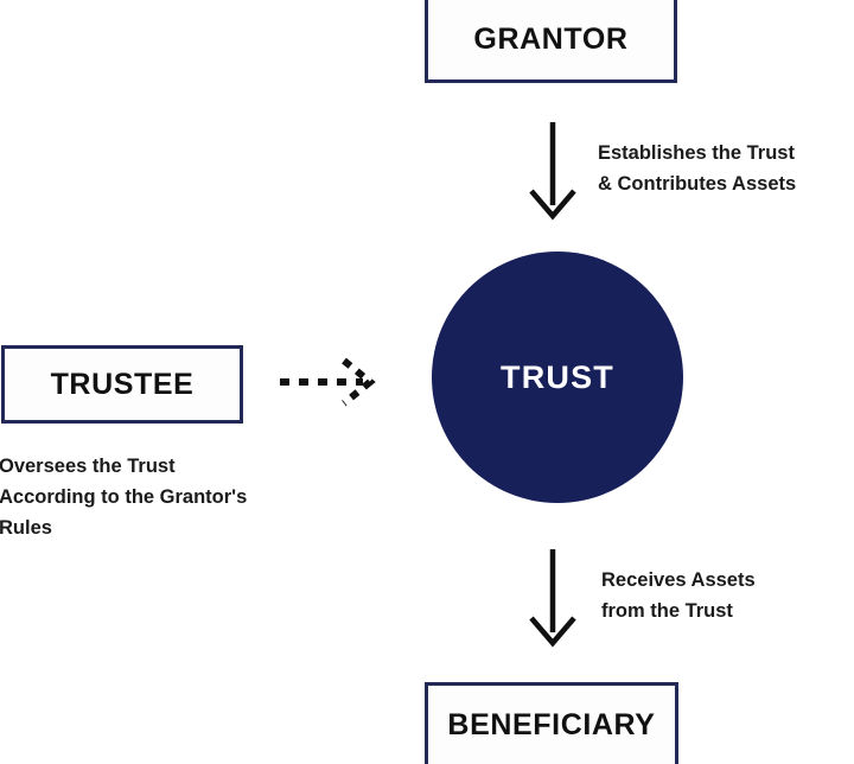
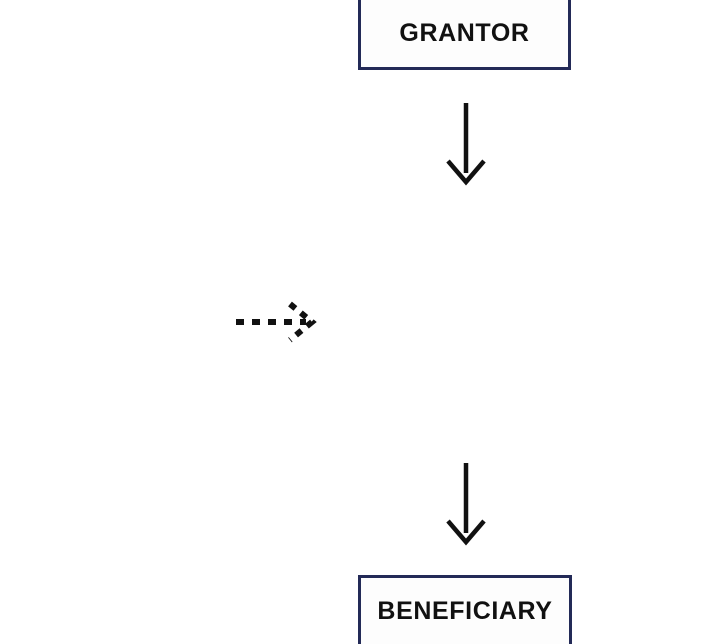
  GRANTOR
- Establishes the Trust
- & Contributes Assets
- TRUST
- TRUSTEE
- Oversees the Trust
- According to the Grantor's
- Rules
- Receives Assets
- from the Trust
  BENEFICIARY
